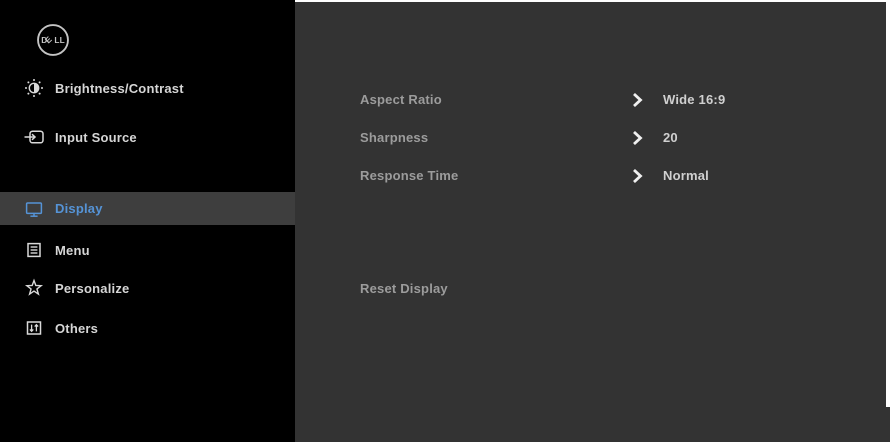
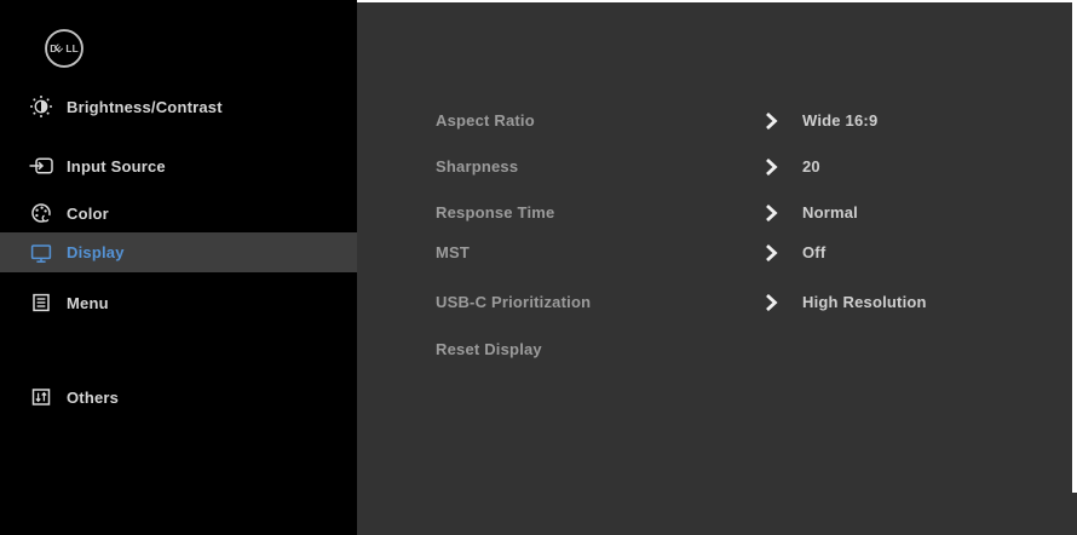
  D
  L
  L
  Brightness/Contrast
  Input Source
+ Color
  Display
  Menu
- Personalize
  Others
  Aspect Ratio
  Wide 16:9
  Sharpness
  20
  Response Time
  Normal
+ MST
+ Off
+ USB-C Prioritization
+ High Resolution
  Reset Display
